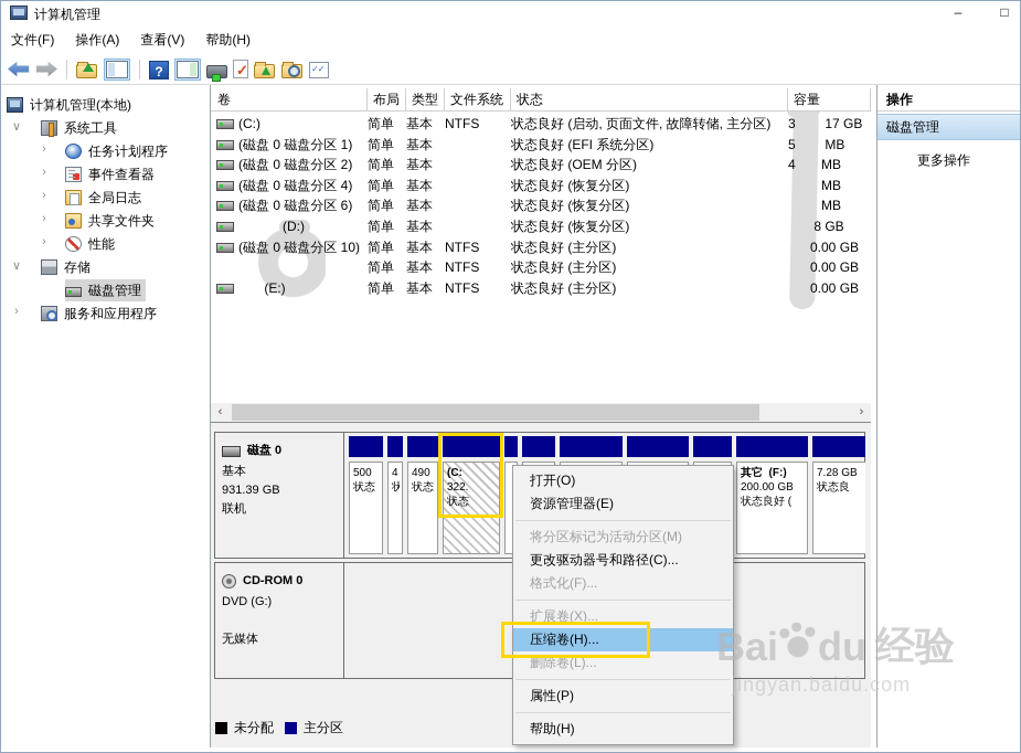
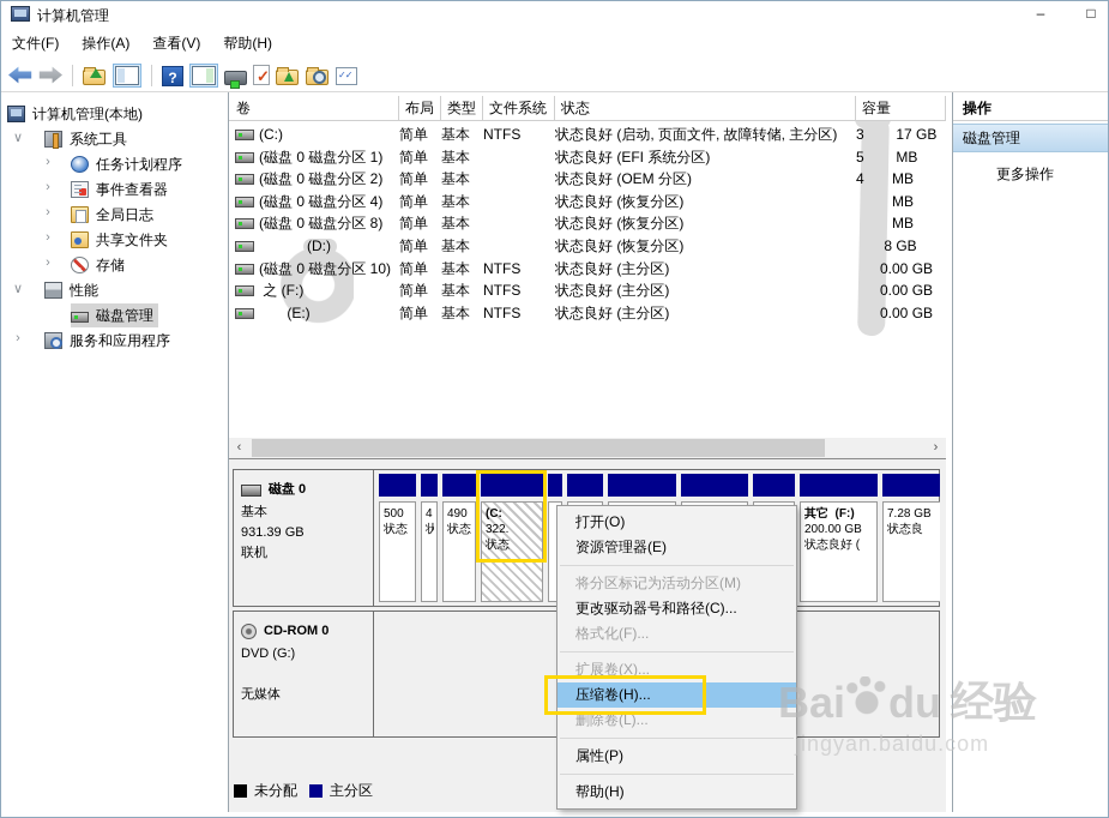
  计算机管理
  –
  □
  文件(F)
  操作(A)
  查看(V)
  帮助(H)
  计算机管理(本地)
  ∨
  系统工具
  ›
  任务计划程序
  ›
  事件查看器
  ›
  全局日志
  ›
  共享文件夹
  ›
- 性能
+ 存储
  ∨
- 存储
+ 性能
  磁盘管理
  ›
  服务和应用程序
  卷
  布局
  类型
  文件系统
  状态
  容量
  (C:)
  简单
  基本
  NTFS
  状态良好 (启动, 页面文件, 故障转储, 主分区)
  3 17 GB
  (磁盘 0 磁盘分区 1)
  简单
  基本
  状态良好 (EFI 系统分区)
  5 MB
  (磁盘 0 磁盘分区 2)
  简单
  基本
  状态良好 (OEM 分区)
  4 MB
  (磁盘 0 磁盘分区 4)
  简单
  基本
  状态良好 (恢复分区)
  MB
- (磁盘 0 磁盘分区 6)
+ (磁盘 0 磁盘分区 8)
  简单
  基本
  状态良好 (恢复分区)
  MB
  (D:)
  简单
  基本
  状态良好 (恢复分区)
  8 GB
  (磁盘 0 磁盘分区 10)
  简单
  基本
  NTFS
  状态良好 (主分区)
  0.00 GB
+ 之 (F:)
  简单
  基本
  NTFS
  状态良好 (主分区)
  0.00 GB
  (E:)
  简单
  基本
  NTFS
  状态良好 (主分区)
  0.00 GB
  ‹
  ›
  磁盘 0
  基本
  931.39 GB
  联机
  500
  状态
  4
  状
  490
  状态
  (C:
  322.
  状态
  其它 (F:)
  200.00 GB
  状态良好 (
  7.28 GB
  状态良
  CD-ROM 0
  DVD (G:)
  无媒体
  未分配
  主分区
  操作
  磁盘管理
  更多操作
  打开(O)
  资源管理器(E)
  将分区标记为活动分区(M)
  更改驱动器号和路径(C)...
  格式化(F)...
  扩展卷(X)...
  压缩卷(H)...
  删除卷(L)...
  属性(P)
  帮助(H)
  Bai
  du
  经验
  jingyan.baidu.com
